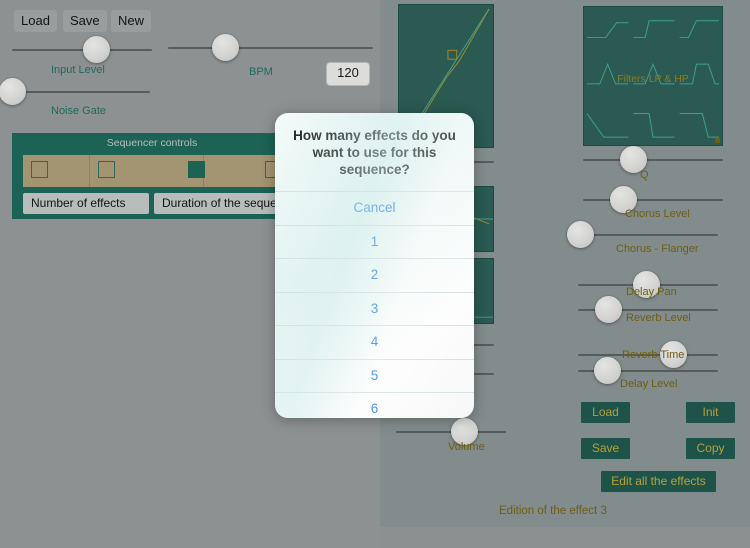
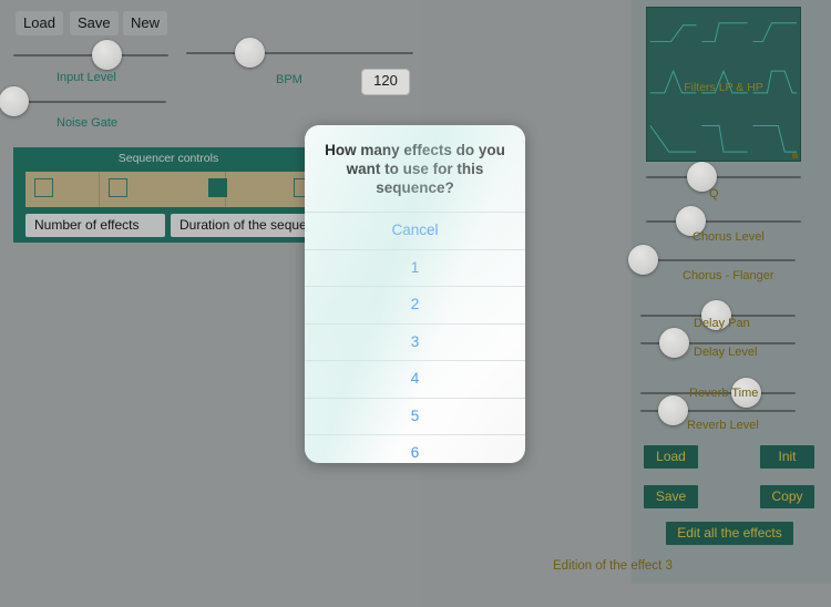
  Load
  Save
  New
  Input Level
  Noise Gate
  BPM
  120
  Sequencer controls
  Number of effects
  Duration of the seque
- Volume
  Filters LP & HP
  Q
  Chorus Level
  Chorus - Flanger
  Delay Pan
- Reverb Level
+ Delay Level
  Reverb Time
- Delay Level
+ Reverb Level
  Load
  Init
  Save
  Copy
  Edit all the effects
  Edition of the effect 3
